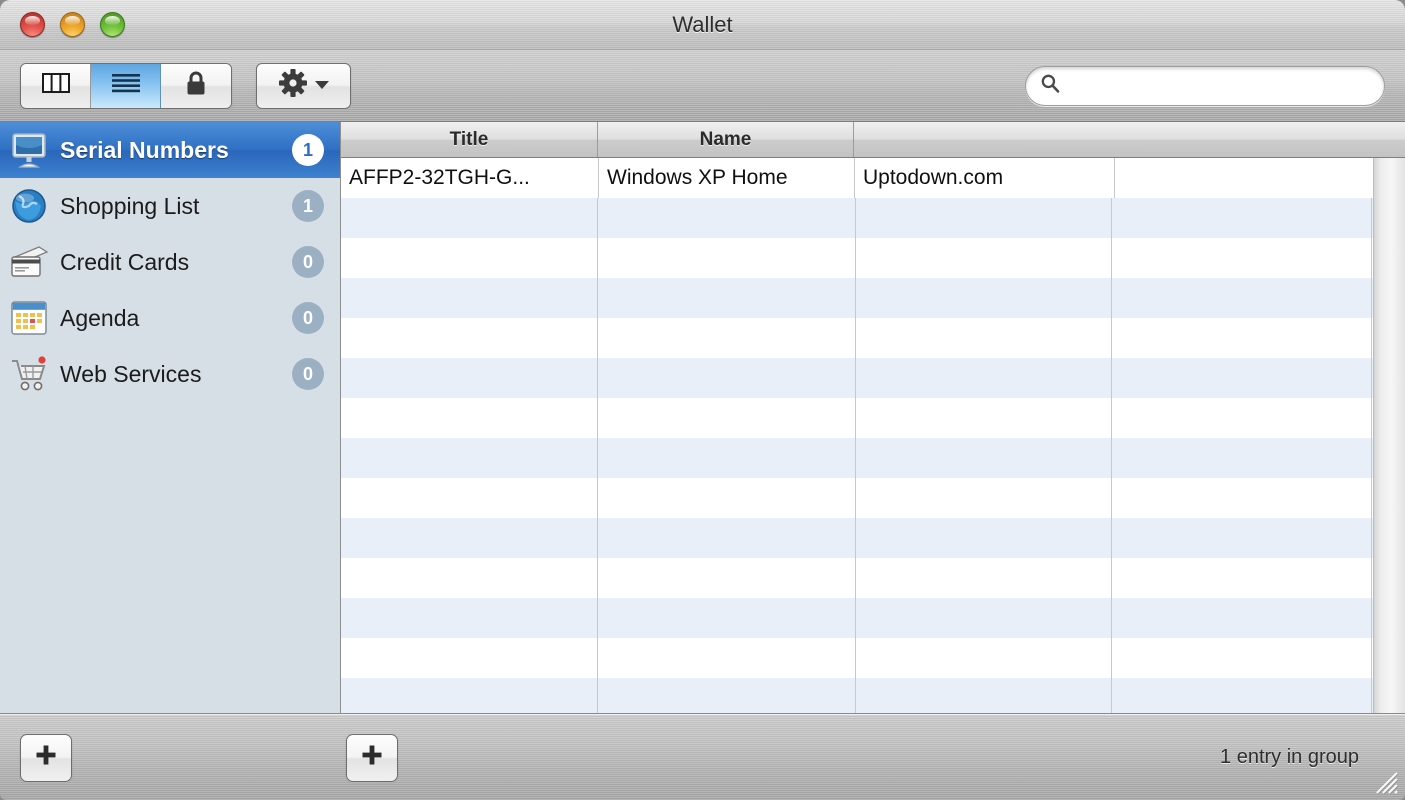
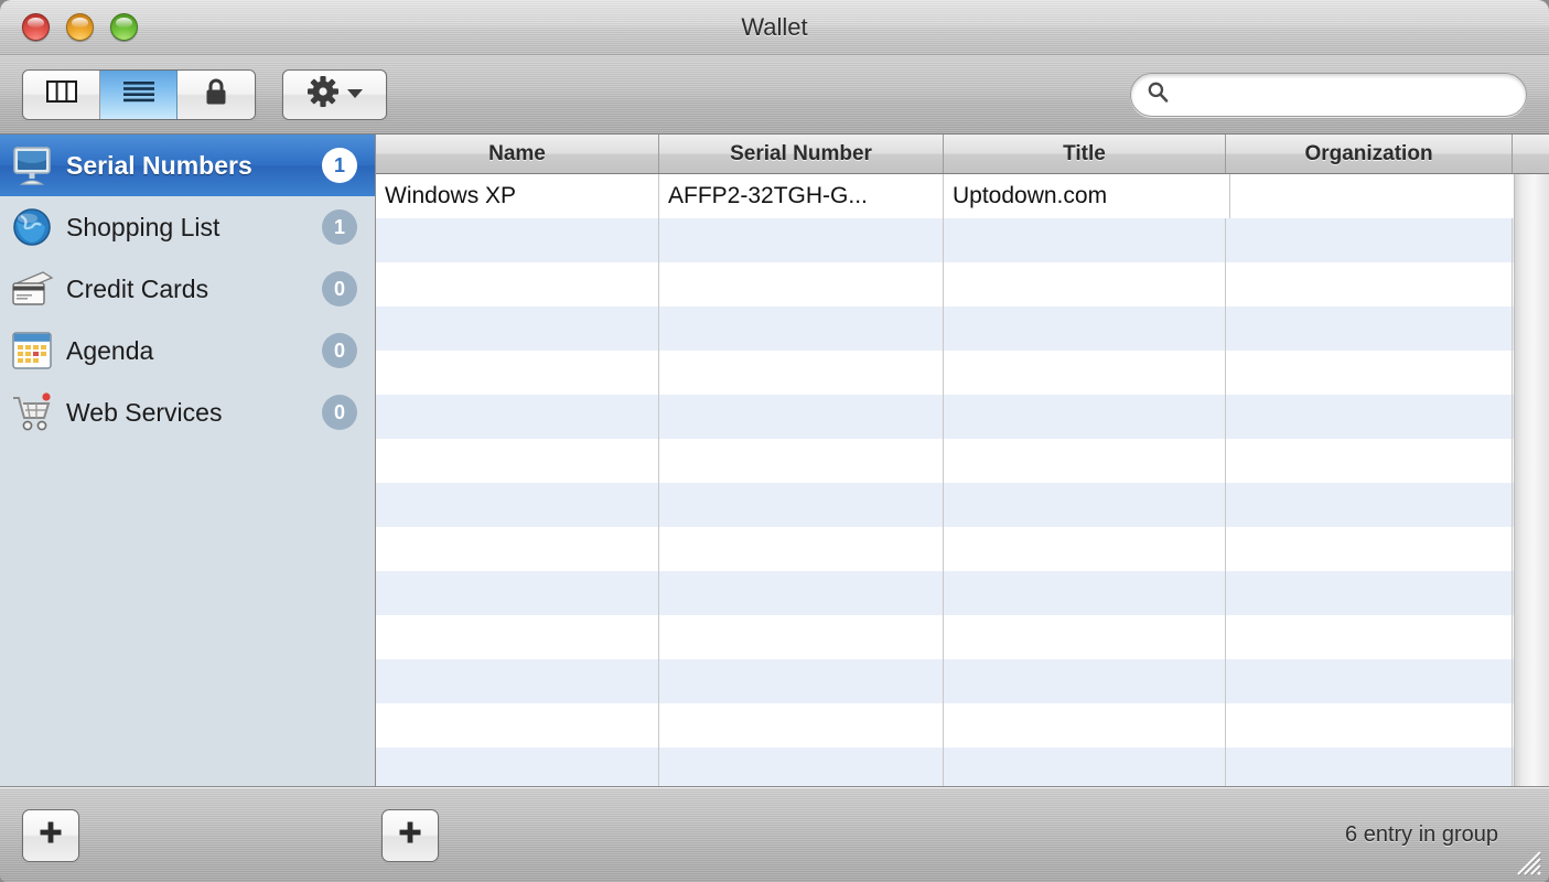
  Wallet
  Serial Numbers
  1
  Shopping List
  1
  Credit Cards
  0
  Agenda
  0
  Web Services
  0
- Title
+ Name
+ Serial Number
- Name
+ Title
+ Organization
+ Windows XP
  AFFP2-32TGH-G...
- Windows XP Home
  Uptodown.com
- 1 entry in group
+ 6 entry in group
